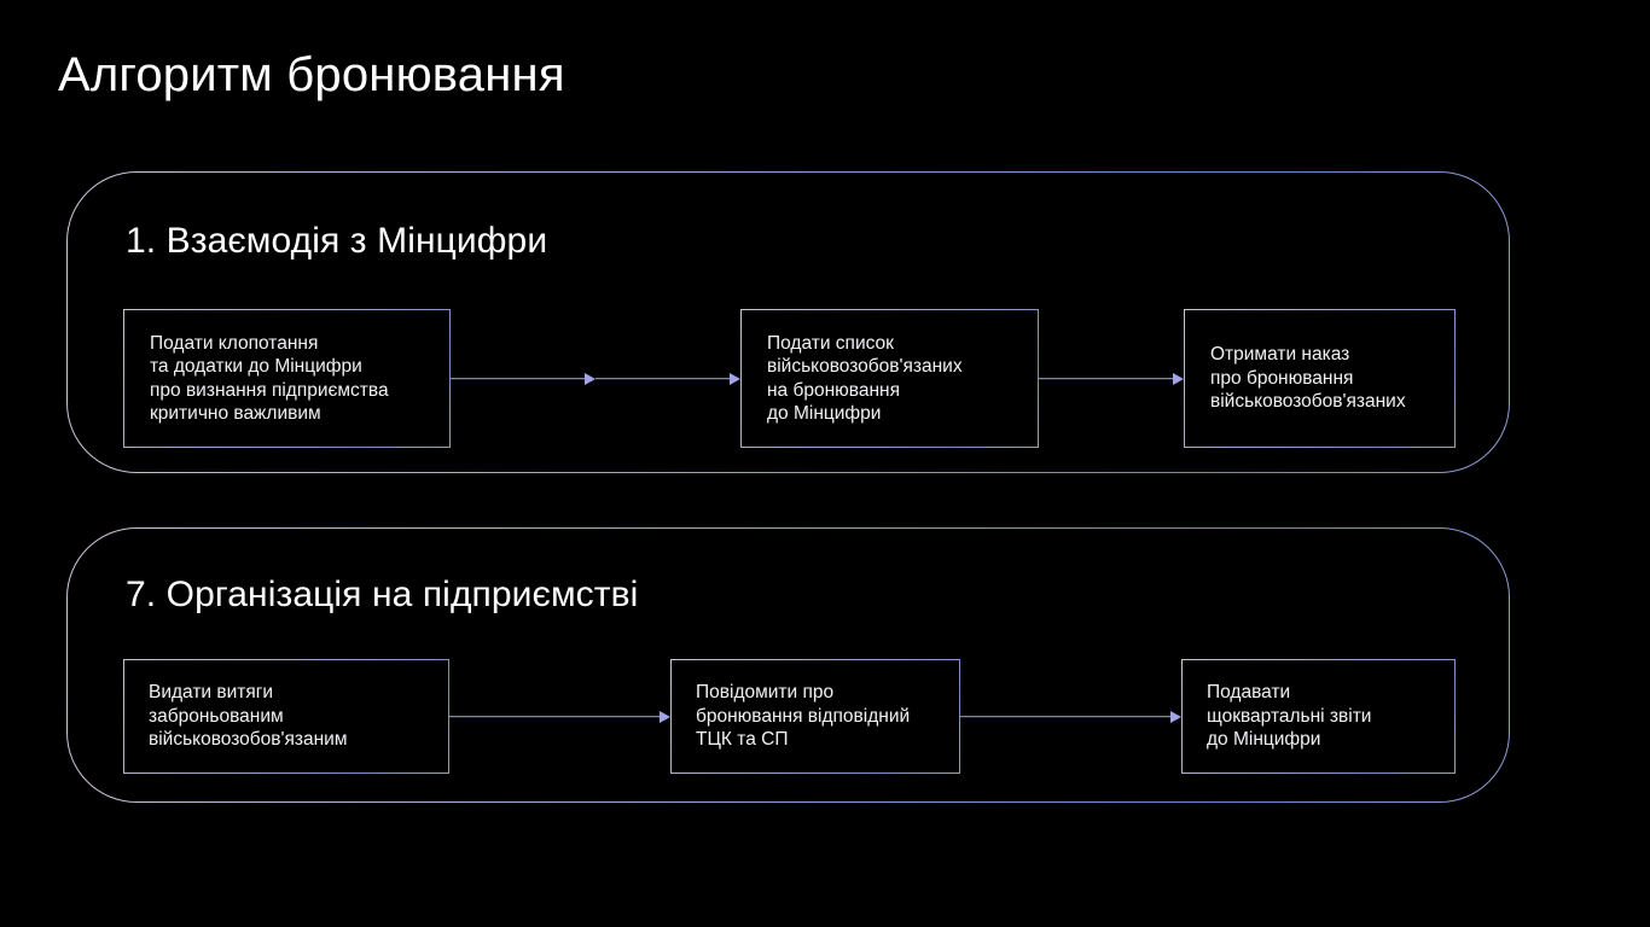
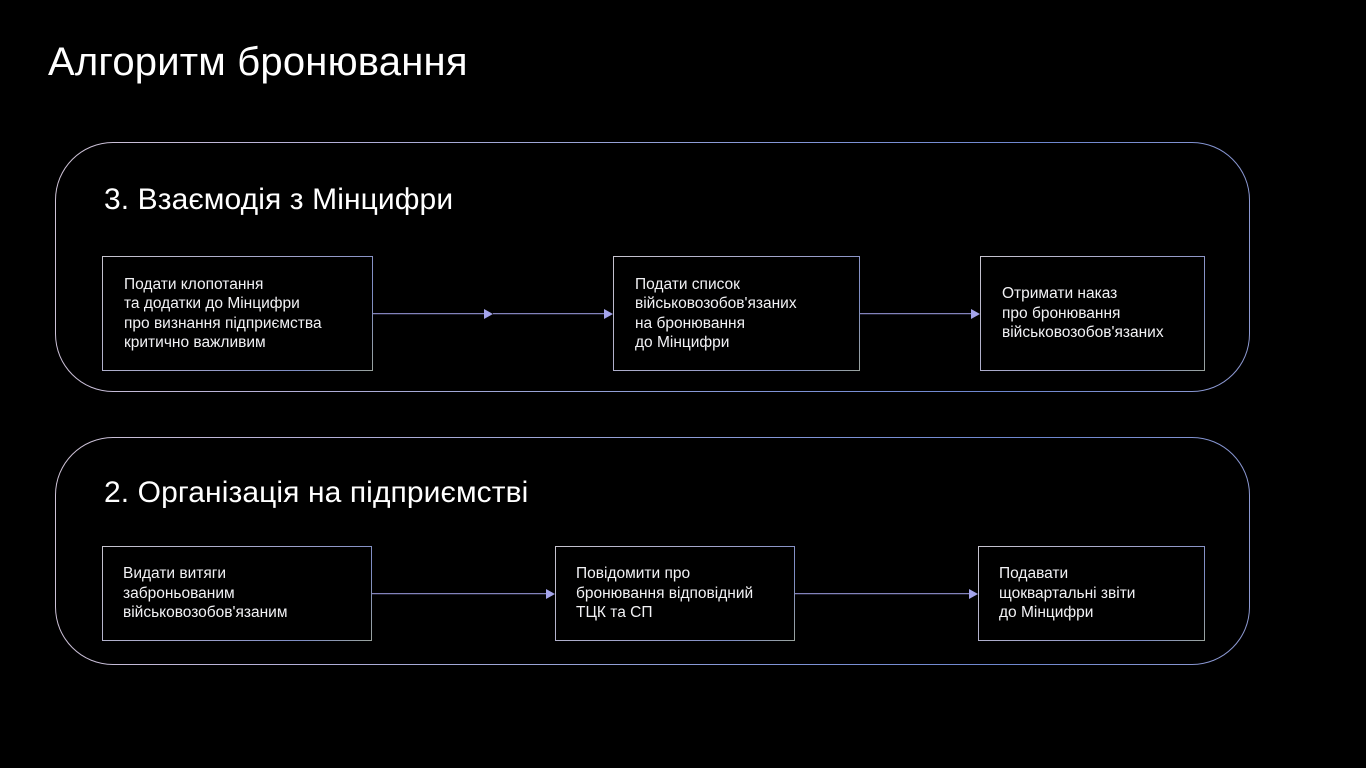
  Алгоритм бронювання
- 1. Взаємодія з Мінцифри
+ 3. Взаємодія з Мінцифри
  Подати клопотання
  та додатки до Мінцифри
  про визнання підприємства
  критично важливим
  Подати список
  військовозобов'язаних
  на бронювання
  до Мінцифри
  Отримати наказ
  про бронювання
  військовозобов'язаних
- 7. Організація на підприємстві
+ 2. Організація на підприємстві
  Видати витяги
  заброньованим
  військовозобов'язаним
  Повідомити про
  бронювання відповідний
  ТЦК та СП
  Подавати
  щоквартальні звіти
  до Мінцифри
